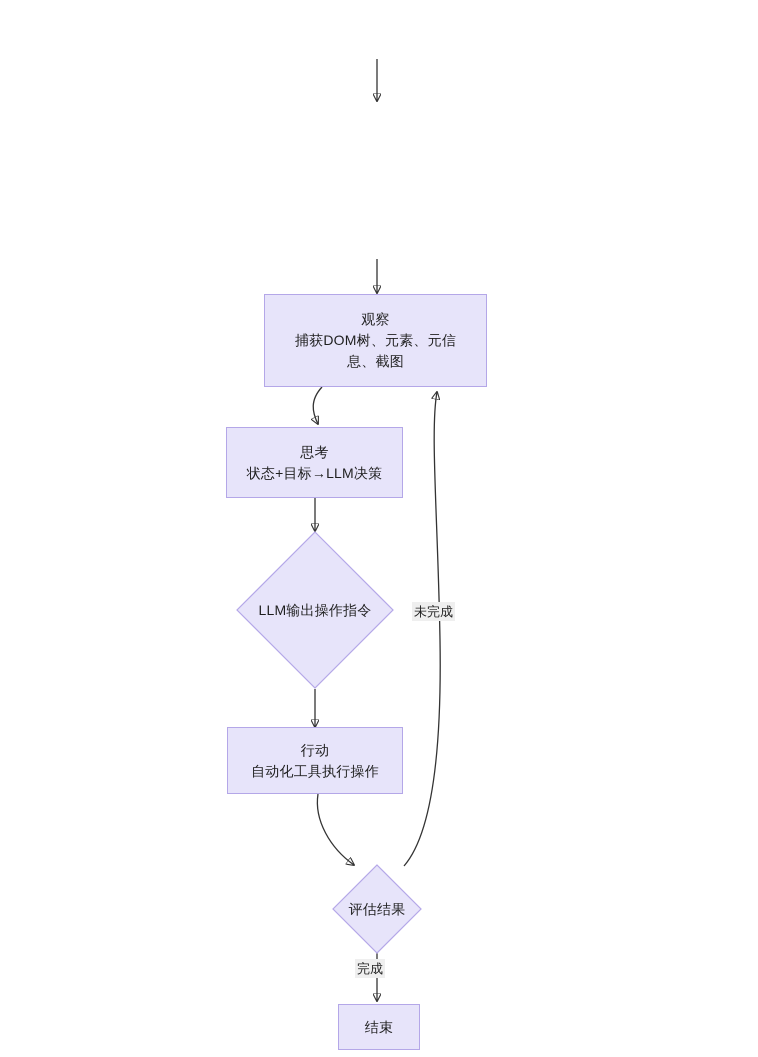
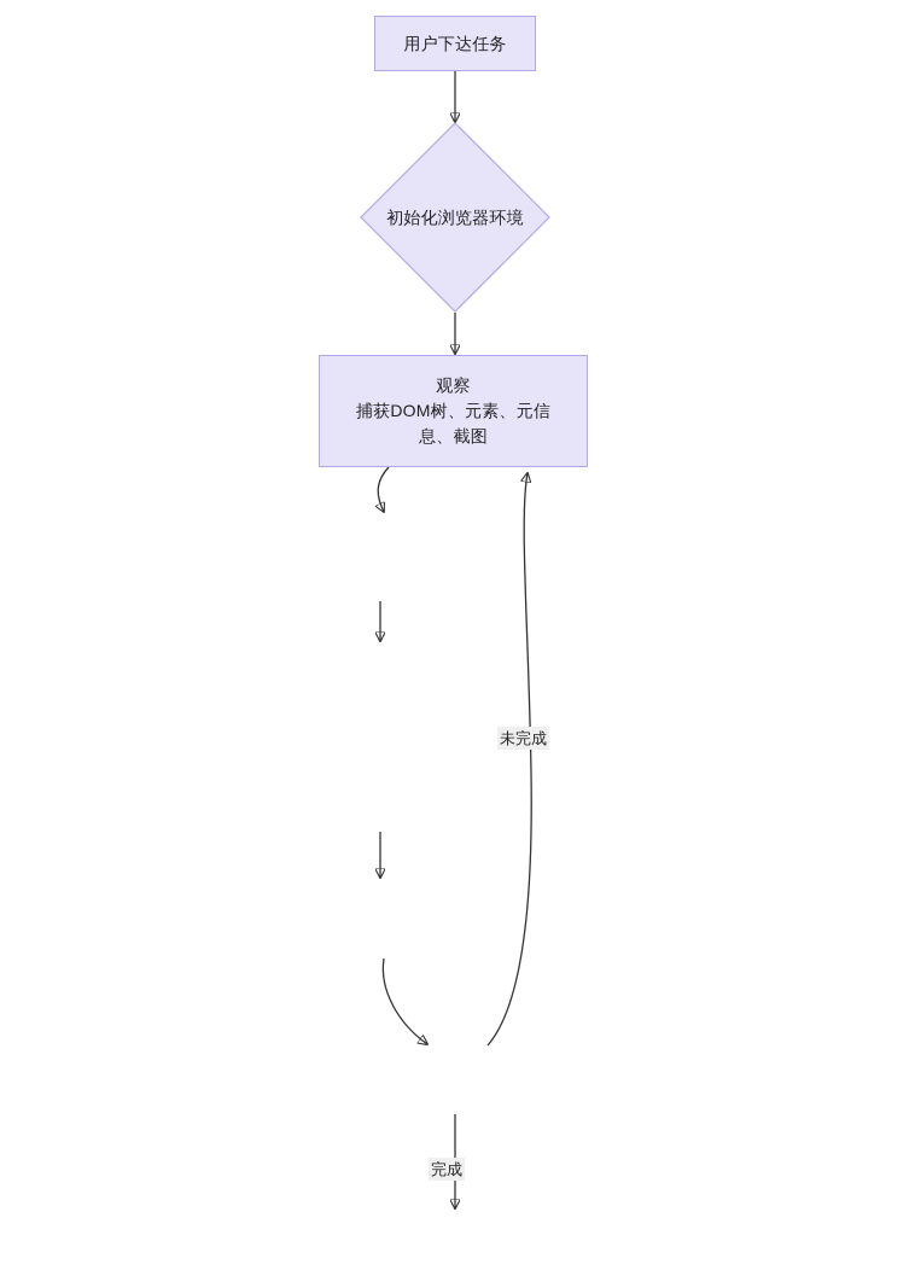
+ 用户下达任务
+ 初始化浏览器环境
  观察
  捕获DOM树、元素、元信
  息、截图
- 思考
- 状态+目标→LLM决策
- LLM输出操作指令
- 行动
- 自动化工具执行操作
- 评估结果
- 结束
  未完成
  完成
